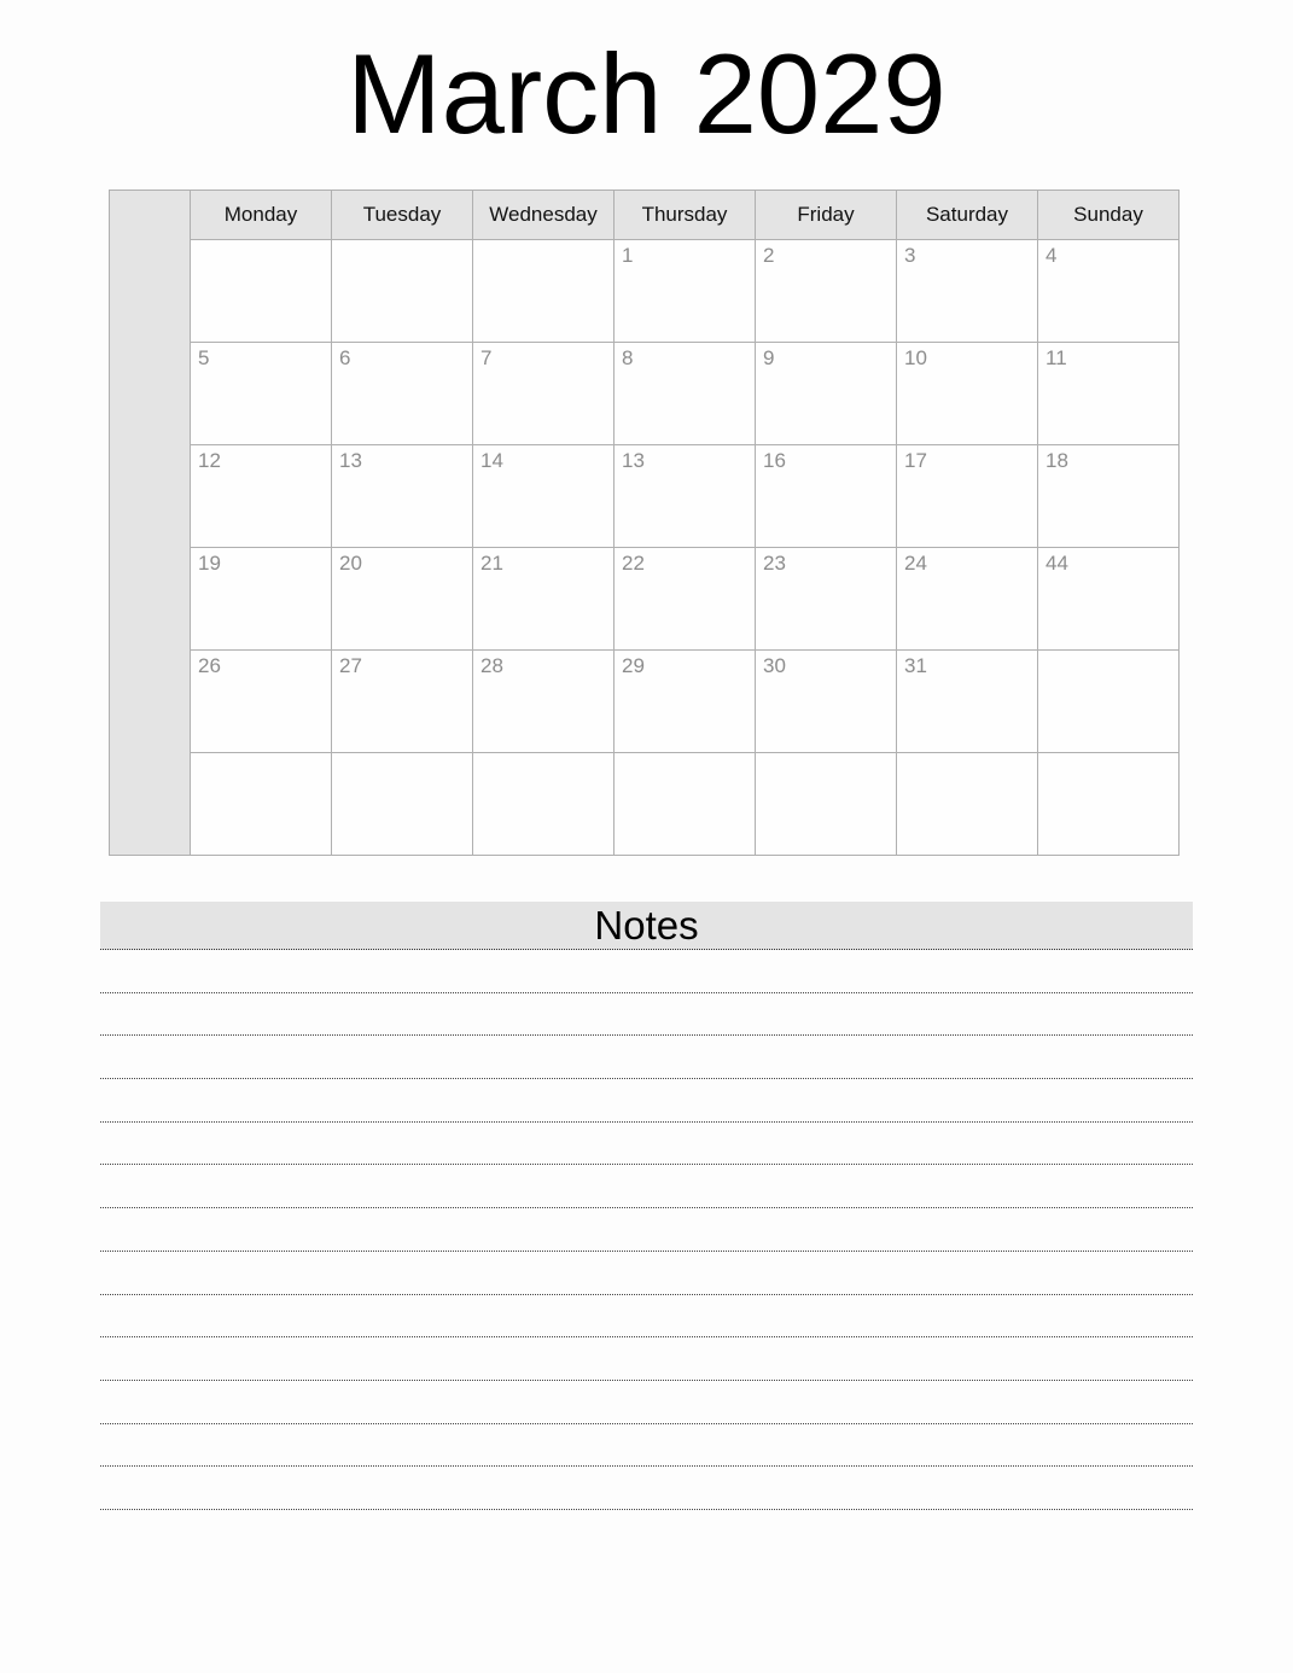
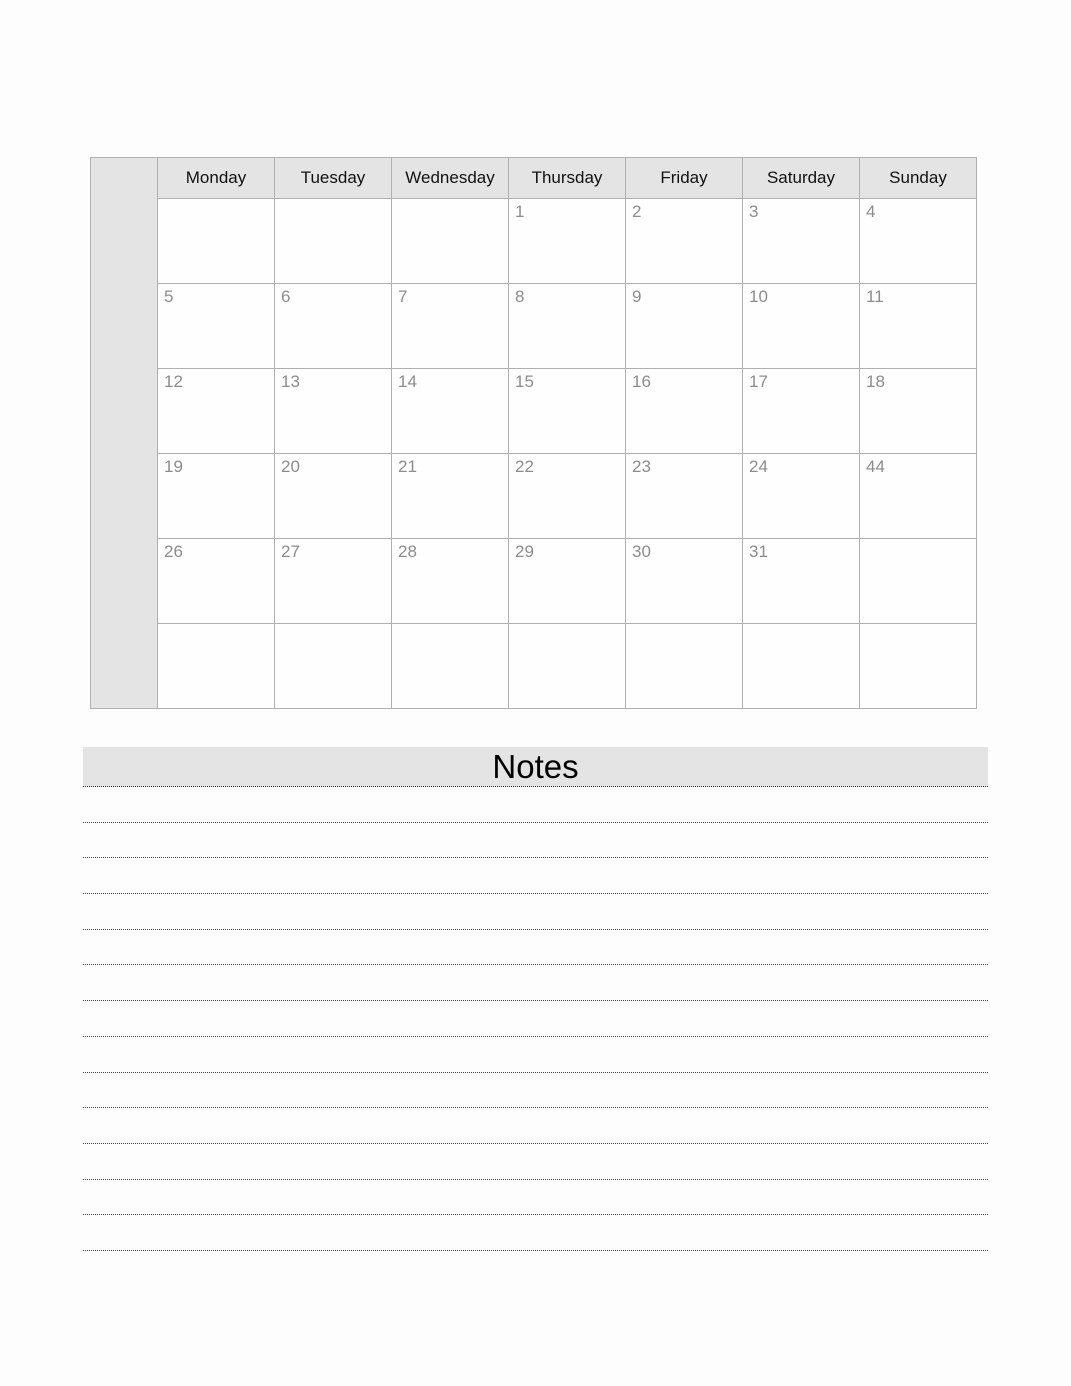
- March 2029
  	Monday	Tuesday	Wednesday	Thursday	Friday	Saturday	Sunday
  			1	2	3	4
  5	6	7	8	9	10	11
- 12	13	14	13	16	17	18
+ 12	13	14	15	16	17	18
  19	20	21	22	23	24	44
  26	27	28	29	30	31
  Notes
